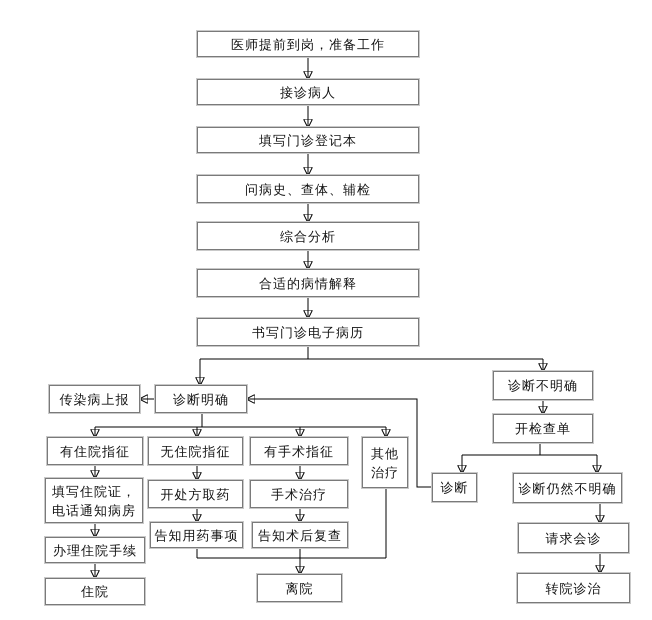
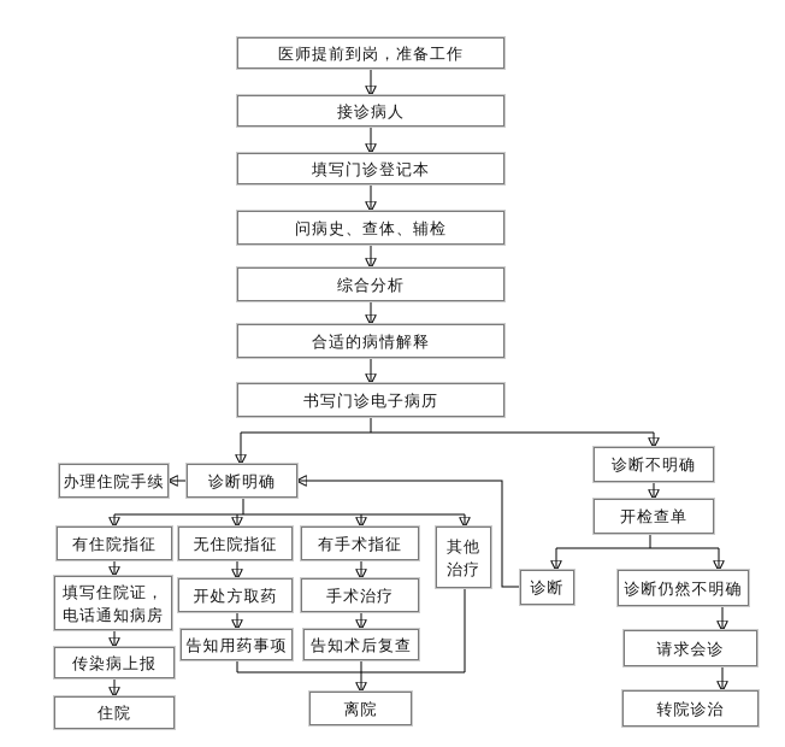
  医师提前到岗，准备工作
  接诊病人
  填写门诊登记本
  问病史、查体、辅检
  综合分析
  合适的病情解释
  书写门诊电子病历
- 传染病上报
+ 办理住院手续
  诊断明确
  诊断不明确
  开检查单
  有住院指征
  无住院指征
  有手术指征
  其他治疗
  填写住院证，电话通知病房
  开处方取药
  手术治疗
  告知用药事项
  告知术后复查
- 办理住院手续
+ 传染病上报
  住院
  离院
  诊断
  诊断仍然不明确
  请求会诊
  转院诊治
